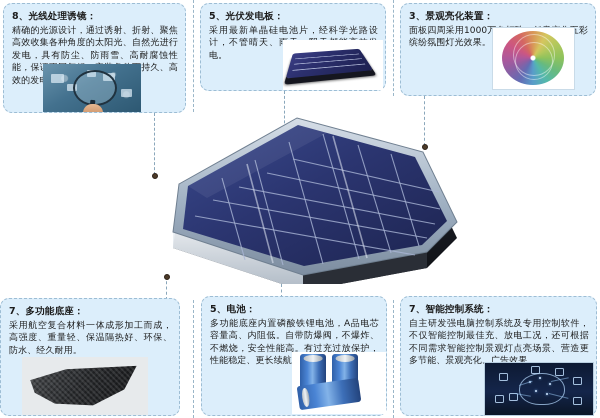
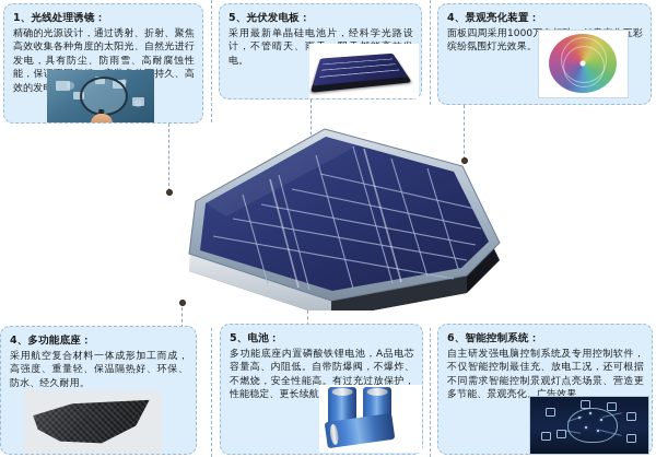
- 8、光线处理诱镜：
+ 1、光线处理诱镜：
  精确的光源设计，通过诱射、折射、聚焦高效收集各种角度的太阳光、自然光进行发电，具有防尘、防雨雪、高耐腐蚀性能，保持久、高效的发
  5、光伏发电板：
  采用最新单晶硅电池片，经科学光路设计，不管晴天、电。
- 3、景观亮化装置：
+ 4、景观亮化装置：
- 7、多功能底座：
+ 4、多功能底座：
  采用航空复合材料一体成形加工而成，高强度、重量轻、保温隔热好、环保、防水、经久耐用。
  5、电池：
  多功能底座内置磷酸铁锂电池，A品电芯容量高、内阻低。自带防爆阀，不爆炸、不燃烧，安全性能高。有过充过放保护，性能稳定、更长续航
- 7、智能控制系统：
+ 6、智能控制系统：
  自主研发强电脑控制系统及专用控制软件，不仅智能控制最佳充、放电工况，还可根据不同需求智能控制景观灯点亮场景、营造更多节能、景观亮化
